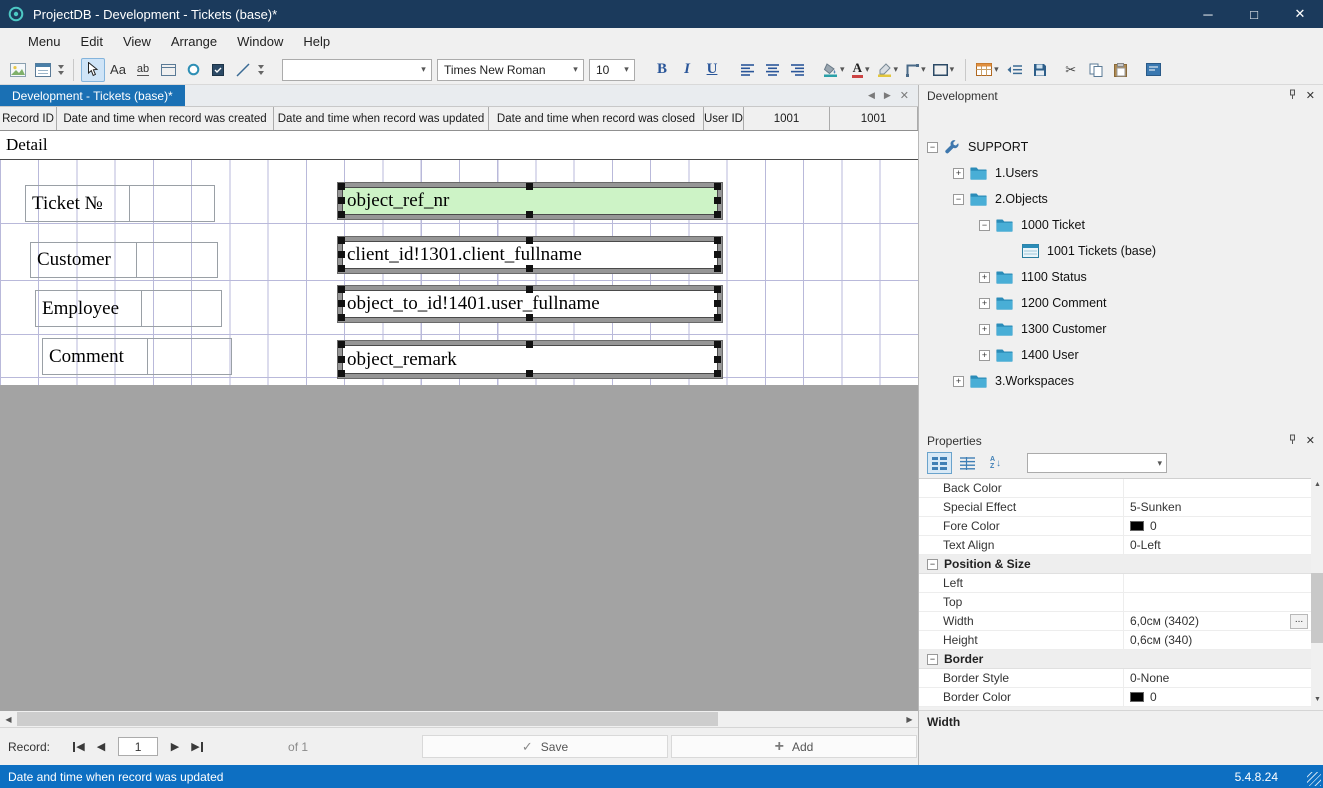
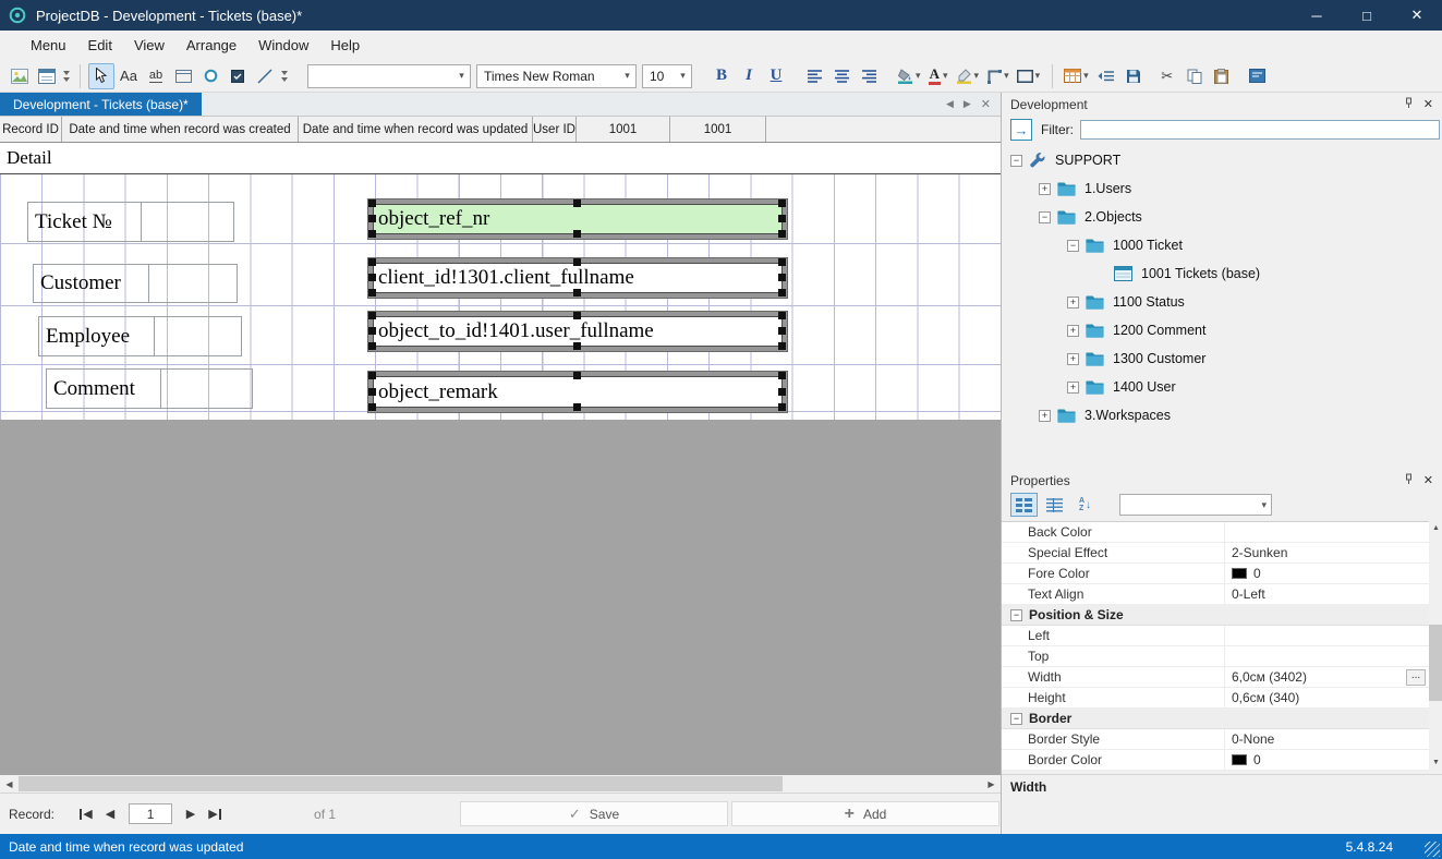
  ProjectDB - Development - Tickets (base)*
  ─
  □
  ✕
  Menu
  Edit
  View
  Arrange
  Window
  Help
  Aa
  ab
  ▾
  Times New Roman
  ▾
  10
  ▾
  B
  I
  U
  ▾
  A
  ▾
  ▾
  ▾
  ▾
  ▾
  ✂
  Development - Tickets (base)*
  ◀
  ▶
  ✕
  Record ID
  Date and time when record was created
  Date and time when record was updated
- Date and time when record was closed
  User ID
  1001
  1001
  Detail
  Ticket №
  object_ref_nr
  Customer
  client_id!1301.client_fullname
  Employee
  object_to_id!1401.user_fullname
  Comment
  object_remark
  ◀
  ▶
  Record:
  ◀
  ◀
  1
  ▶
  ▶
  of 1
  ✓
  Save
  +
  Add
  Development
  ✕
+ →
+ Filter:
  −
  SUPPORT
  +
  1.Users
  −
  2.Objects
  −
  1000 Ticket
  1001 Tickets (base)
  +
  1100 Status
  +
  1200 Comment
  +
  1300 Customer
  +
  1400 User
  +
  3.Workspaces
  Properties
  ✕
  ↓
  ▾
  Back Color
  Special Effect
- 5-Sunken
+ 2-Sunken
  Fore Color
  0
  Text Align
  0-Left
  −
  Position & Size
  Left
  Top
  Width
  6,0см (3402)
  ...
  Height
  0,6см (340)
  −
  Border
  Border Style
  0-None
  Border Color
  0
  Width
  Date and time when record was updated
  5.4.8.24
